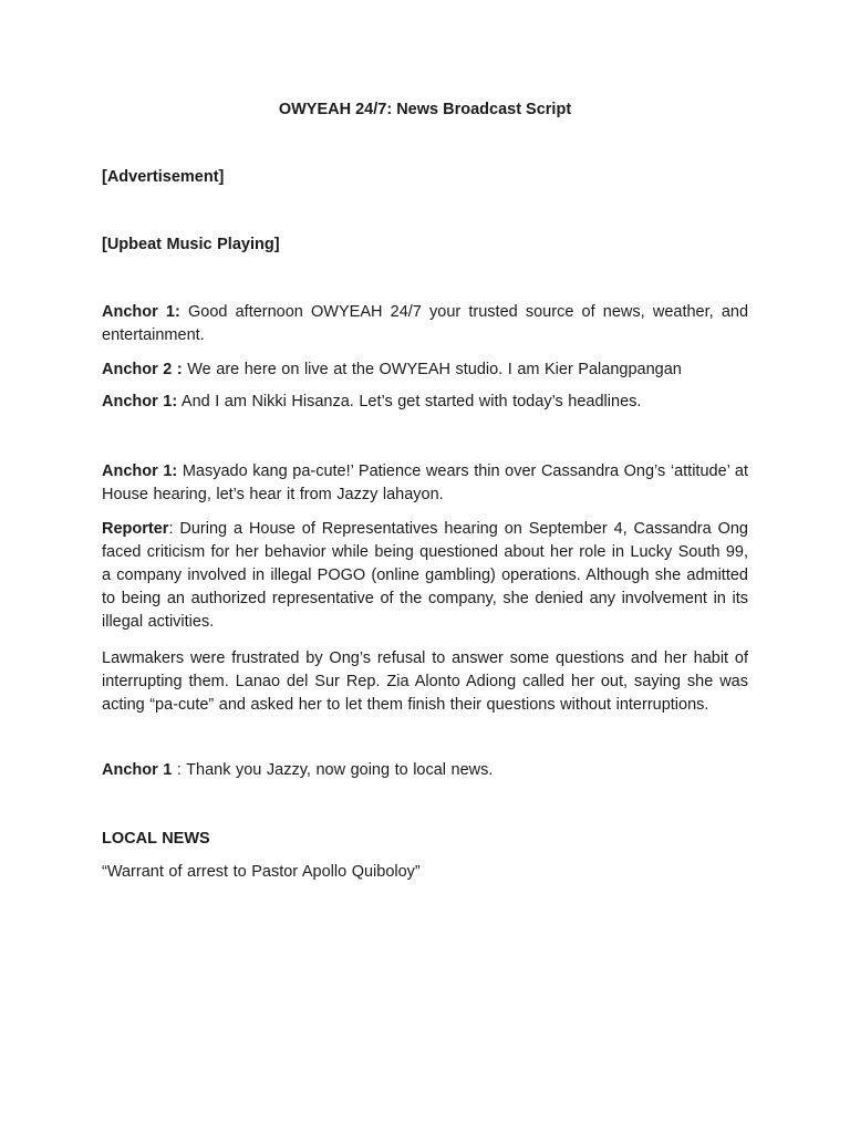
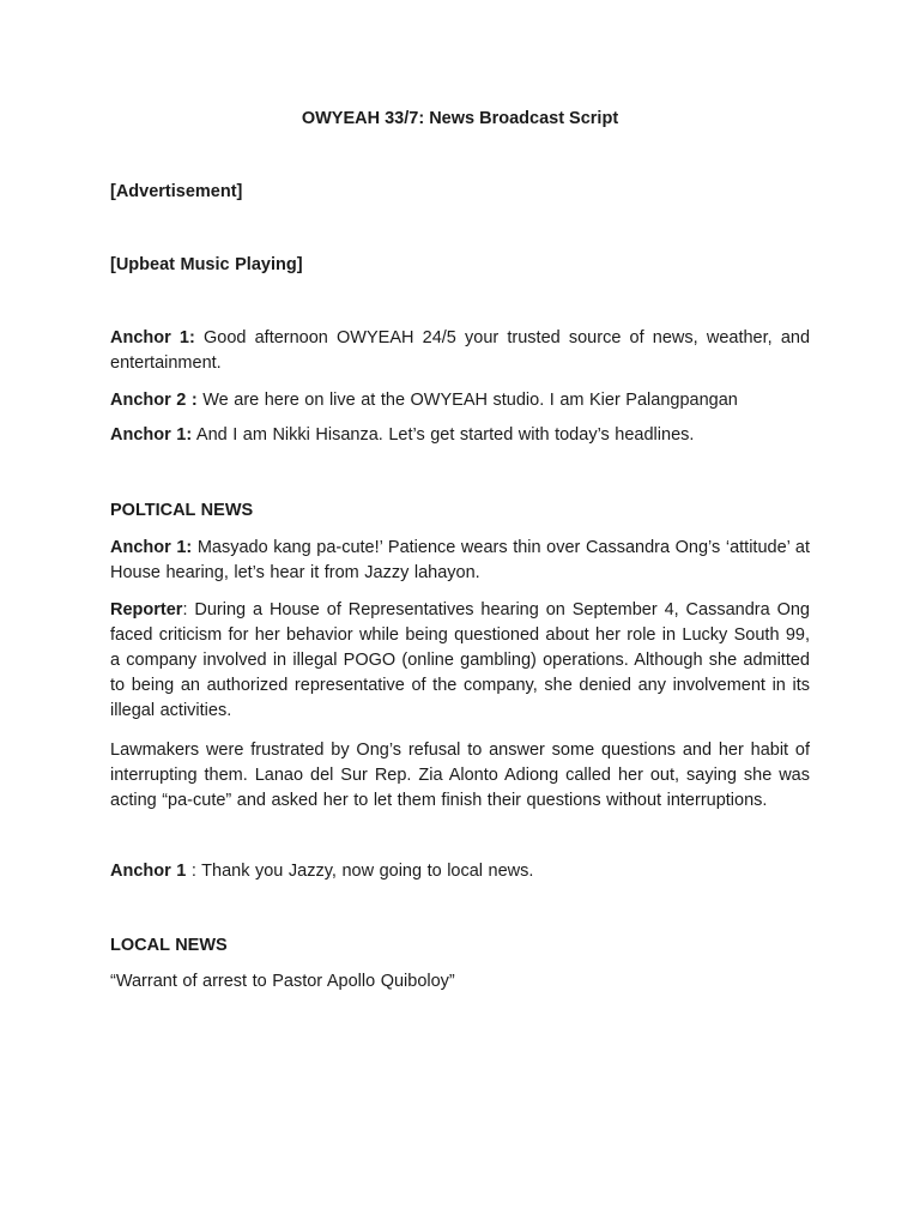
- OWYEAH 24/7: News Broadcast Script
+ OWYEAH 33/7: News Broadcast Script
  [Advertisement]
  [Upbeat Music Playing]
- Anchor 1: Good afternoon OWYEAH 24/7 your trusted source of news, weather, and entertainment.
+ Anchor 1: Good afternoon OWYEAH 24/5 your trusted source of news, weather, and entertainment.
  Anchor 2 : We are here on live at the OWYEAH studio. I am Kier Palangpangan
  Anchor 1: And I am Nikki Hisanza. Let’s get started with today’s headlines.
+ POLTICAL NEWS
  Anchor 1: Masyado kang pa-cute!’ Patience wears thin over Cassandra Ong’s ‘attitude’ at House hearing, let’s hear it from Jazzy lahayon.
  Reporter: During a House of Representatives hearing on September 4, Cassandra Ong faced criticism for her behavior while being questioned about her role in Lucky South 99, a company involved in illegal POGO (online gambling) operations. Although she admitted to being an authorized representative of the company, she denied any involvement in its illegal activities.
  Lawmakers were frustrated by Ong’s refusal to answer some questions and her habit of interrupting them. Lanao del Sur Rep. Zia Alonto Adiong called her out, saying she was acting “pa-cute” and asked her to let them finish their questions without interruptions.
  Anchor 1 : Thank you Jazzy, now going to local news.
  LOCAL NEWS
  “Warrant of arrest to Pastor Apollo Quiboloy”
